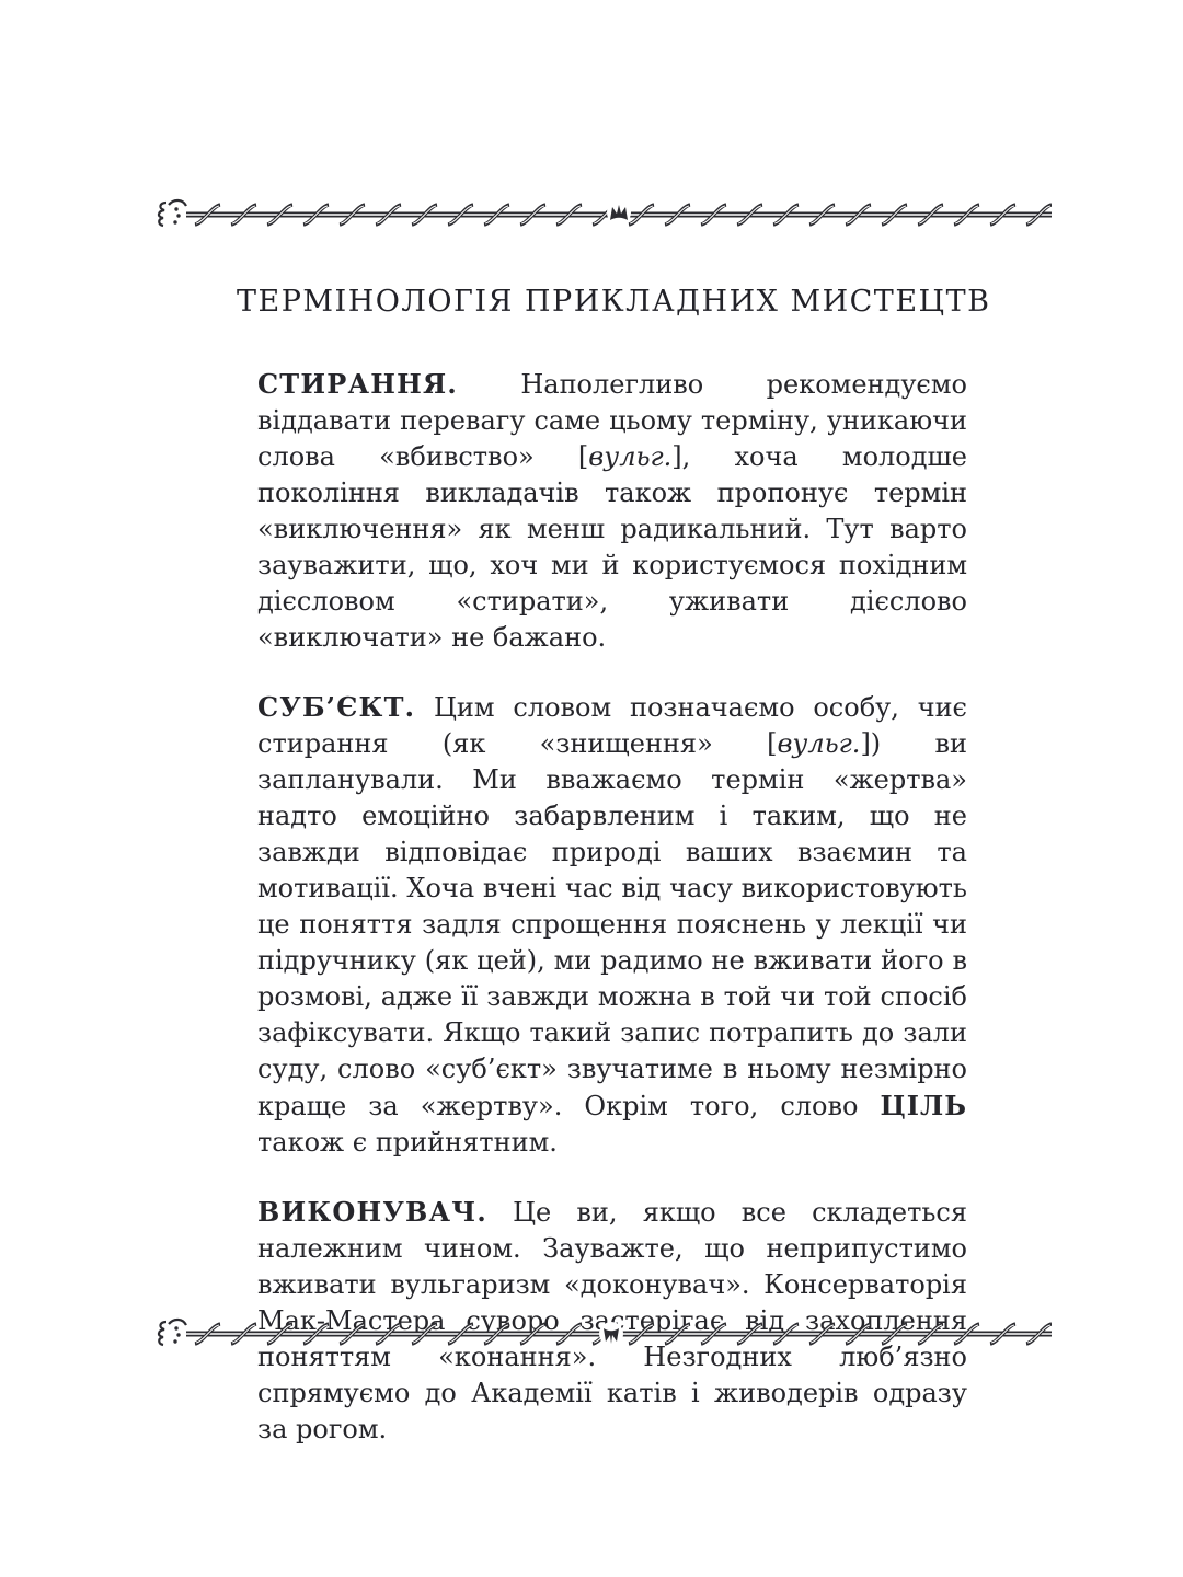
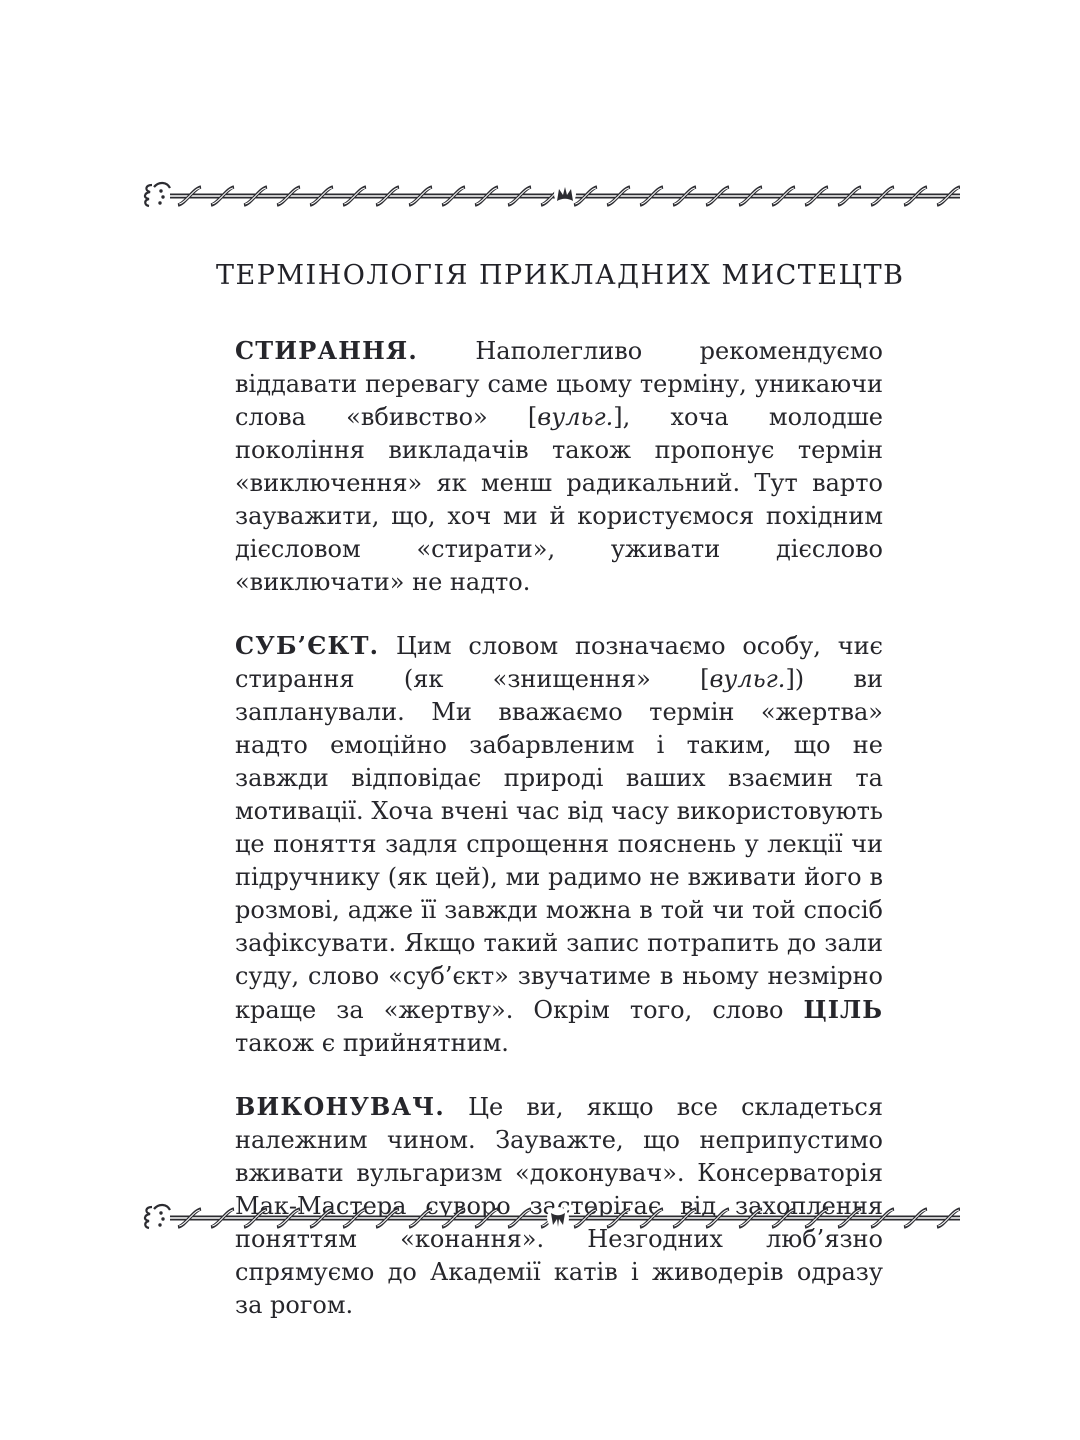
  ТЕРМІНОЛОГІЯ ПРИКЛАДНИХ МИСТЕЦТВ
- СТИРАННЯ. Наполегливо рекомендуємо віддавати перевагу саме цьому терміну, уникаючи слова «вбивство» [вульг.], хоча молодше покоління викладачів також пропонує термін «виключення» як менш радикальний. Тут варто зауважити, що, хоч ми й користуємося похідним дієсловом «стирати», уживати дієслово «виключати» не бажано.
+ СТИРАННЯ. Наполегливо рекомендуємо віддавати перевагу саме цьому терміну, уникаючи слова «вбивство» [вульг.], хоча молодше покоління викладачів також пропонує термін «виключення» як менш радикальний. Тут варто зауважити, що, хоч ми й користуємося похідним дієсловом «стирати», уживати дієслово «виключати» не надто.
  СУБ’ЄКТ. Цим словом позначаємо особу, чиє стирання (як «знищення» [вульг.]) ви запланували. Ми вважаємо термін «жертва» надто емоційно забарвленим і таким, що не завжди відповідає природі ваших взаємин та мотивації. Хоча вчені час від часу використовують це поняття задля спрощення пояснень у лекції чи підручнику (як цей), ми радимо не вживати його в розмові, адже її завжди можна в той чи той спосіб зафіксувати. Якщо такий запис потрапить до зали суду, слово «суб’єкт» звучатиме в ньому незмірно краще за «жертву». Окрім того, слово ЦІЛЬ також є прийнятним.
  ВИКОНУВАЧ. Це ви, якщо все складеться належним чином. Зауважте, що неприпустимо вживати вульгаризм «доконувач». Консерваторія поняттям «конання». Незгодних люб’язно спрямуємо до Академії катів і живодерів одразу за рогом.
